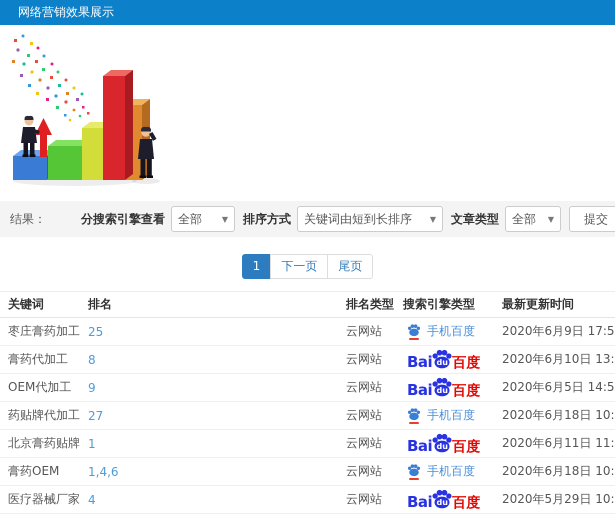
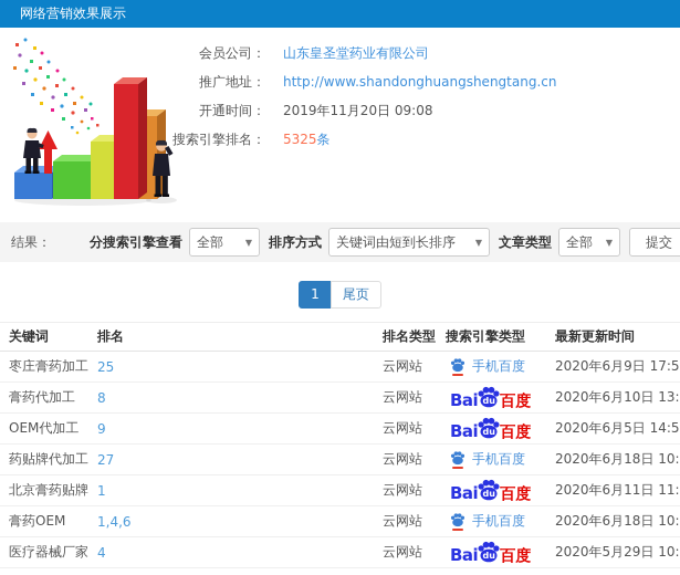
  网络营销效果展示
+ 会员公司：
+ 山东皇圣堂药业有限公司
+ 推广地址：
+ http://www.shandonghuangshengtang.cn
+ 开通时间：
+ 2019年11月20日 09:08
+ 搜索引擎排名：
+ 5325条
  结果：
  分搜索引擎查看
  全部
  ▼
  排序方式
  关键词由短到长排序
  ▼
  文章类型
  全部
  ▼
  提交
  1
- 下一页
  尾页
  关键词	排名	排名类型	搜索引擎类型	最新更新时间
  枣庄膏药加工	25	云网站	手机百度	2020年6月9日 17:5
  膏药代加工	8	云网站	Bai du 百度	2020年6月10日 13:
  OEM代加工	9	云网站	Bai du 百度	2020年6月5日 14:5
  药贴牌代加工	27	云网站	手机百度	2020年6月18日 10:
  北京膏药贴牌	1	云网站	Bai du 百度	2020年6月11日 11:
  膏药OEM	1,4,6	云网站	手机百度	2020年6月18日 10:
  医疗器械厂家	4	云网站	Bai du 百度	2020年5月29日 10:
